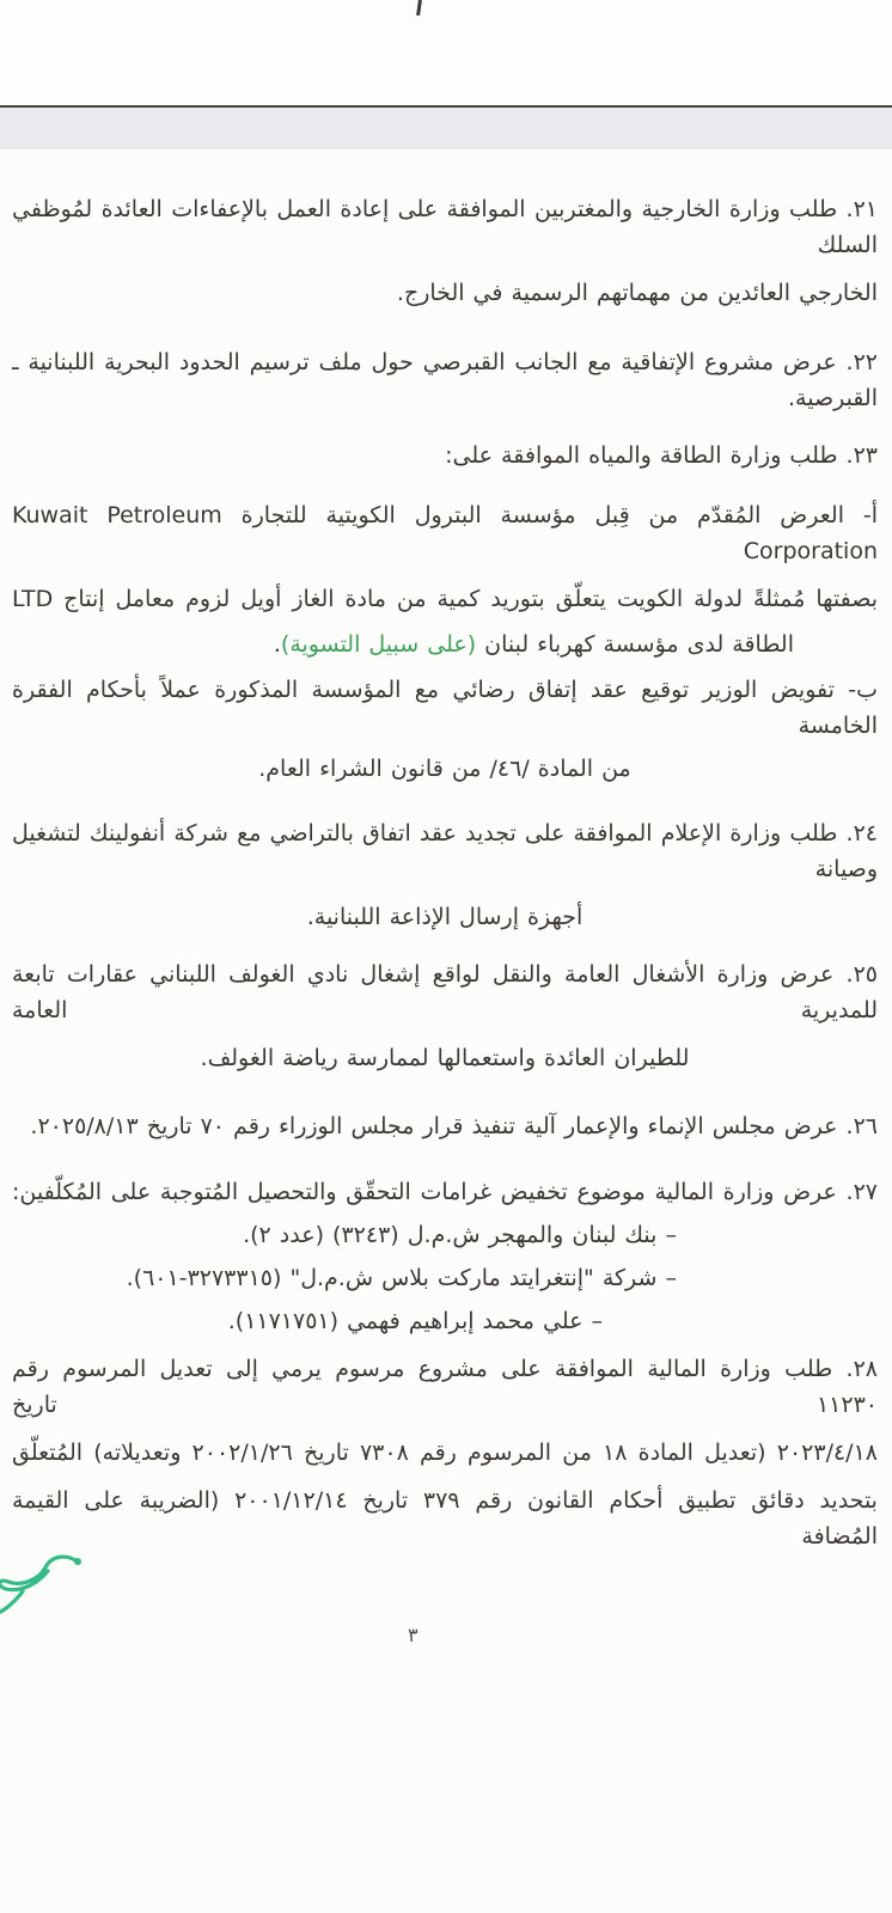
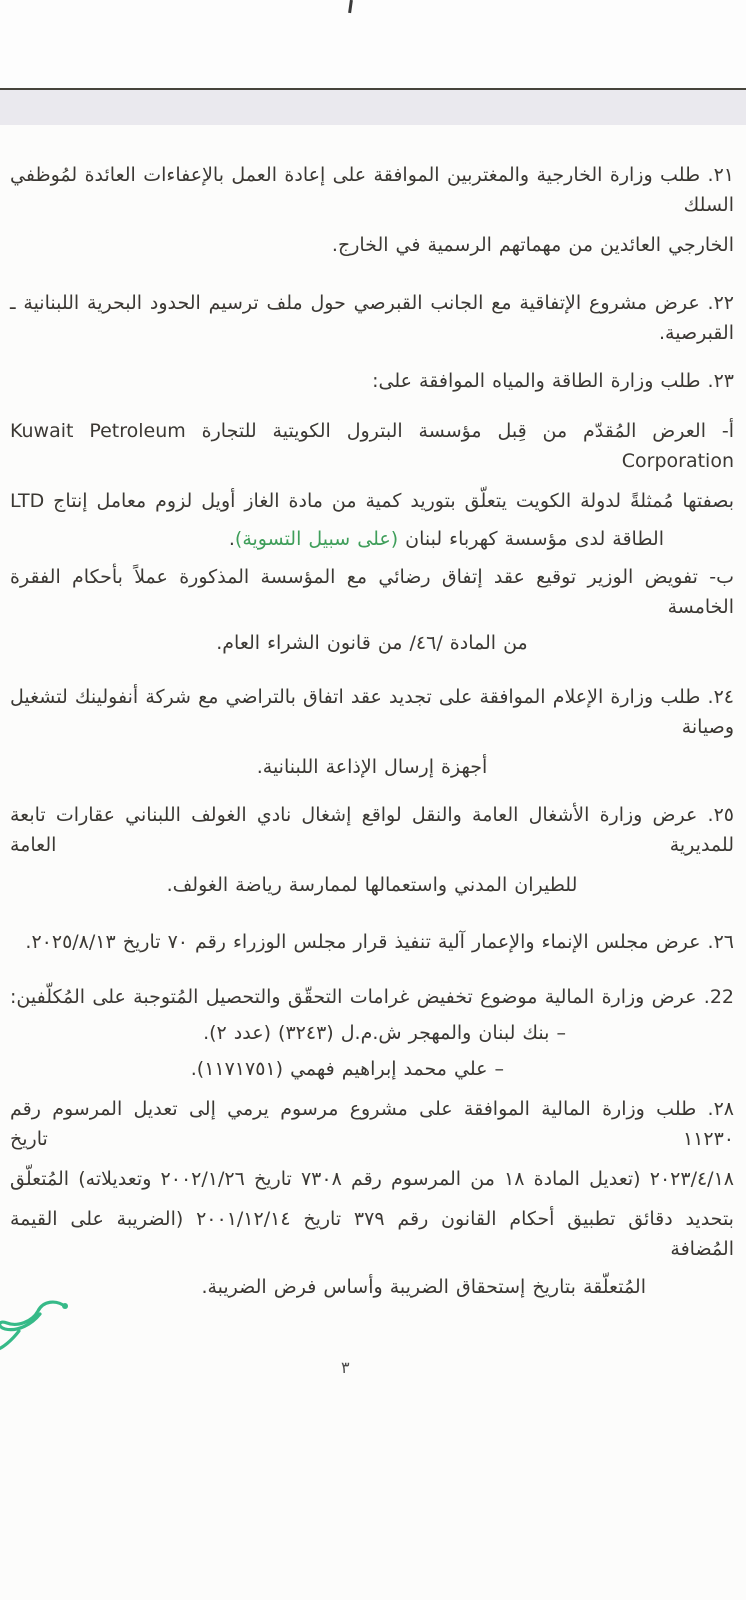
  ٢١. طلب وزارة الخارجية والمغتربين الموافقة على إعادة العمل بالإعفاءات العائدة لمُوظفي السلك
  الخارجي العائدين من مهماتهم الرسمية في الخارج.
  ٢٢. عرض مشروع الإتفاقية مع الجانب القبرصي حول ملف ترسيم الحدود البحرية اللبنانية ـ القبرصية.
  ٢٣. طلب وزارة الطاقة والمياه الموافقة على:
  أ- العرض المُقدّم من قِبل مؤسسة البترول الكويتية للتجارة Kuwait Petroleum Corporation
  بصفتها مُمثلةً لدولة الكويت يتعلّق بتوريد كمية من مادة الغاز أويل لزوم معامل إنتاج LTD
  الطاقة لدى مؤسسة كهرباء لبنان (على سبيل التسوية).
  ب- تفويض الوزير توقيع عقد إتفاق رضائي مع المؤسسة المذكورة عملاً بأحكام الفقرة الخامسة
  من المادة /٤٦/ من قانون الشراء العام.
  ٢٤. طلب وزارة الإعلام الموافقة على تجديد عقد اتفاق بالتراضي مع شركة أنفولينك لتشغيل وصيانة
  أجهزة إرسال الإذاعة اللبنانية.
  ٢٥. عرض وزارة الأشغال العامة والنقل لواقع إشغال نادي الغولف اللبناني عقارات تابعة للمديرية العامة
- للطيران العائدة واستعمالها لممارسة رياضة الغولف.
+ للطيران المدني واستعمالها لممارسة رياضة الغولف.
  ٢٦. عرض مجلس الإنماء والإعمار آلية تنفيذ قرار مجلس الوزراء رقم ٧٠ تاريخ ٢٠٢٥/٨/١٣.
- ٢٧. عرض وزارة المالية موضوع تخفيض غرامات التحقّق والتحصيل المُتوجبة على المُكلّفين:
+ 22. عرض وزارة المالية موضوع تخفيض غرامات التحقّق والتحصيل المُتوجبة على المُكلّفين:
  – بنك لبنان والمهجر ش.م.ل (٣٢٤٣) (عدد ٢).
- – شركة "إنتغرايتد ماركت بلاس ش.م.ل" (٣٢٧٣٣١٥-٦٠١).
  – علي محمد إبراهيم فهمي (١١٧١٧٥١).
  ٢٨. طلب وزارة المالية الموافقة على مشروع مرسوم يرمي إلى تعديل المرسوم رقم ١١٢٣٠ تاريخ
  ٢٠٢٣/٤/١٨ (تعديل المادة ١٨ من المرسوم رقم ٧٣٠٨ تاريخ ٢٠٠٢/١/٢٦ وتعديلاته) المُتعلّق
  بتحديد دقائق تطبيق أحكام القانون رقم ٣٧٩ تاريخ ٢٠٠١/١٢/١٤ (الضريبة على القيمة المُضافة
+ المُتعلّقة بتاريخ إستحقاق الضريبة وأساس فرض الضريبة.
  ٣
